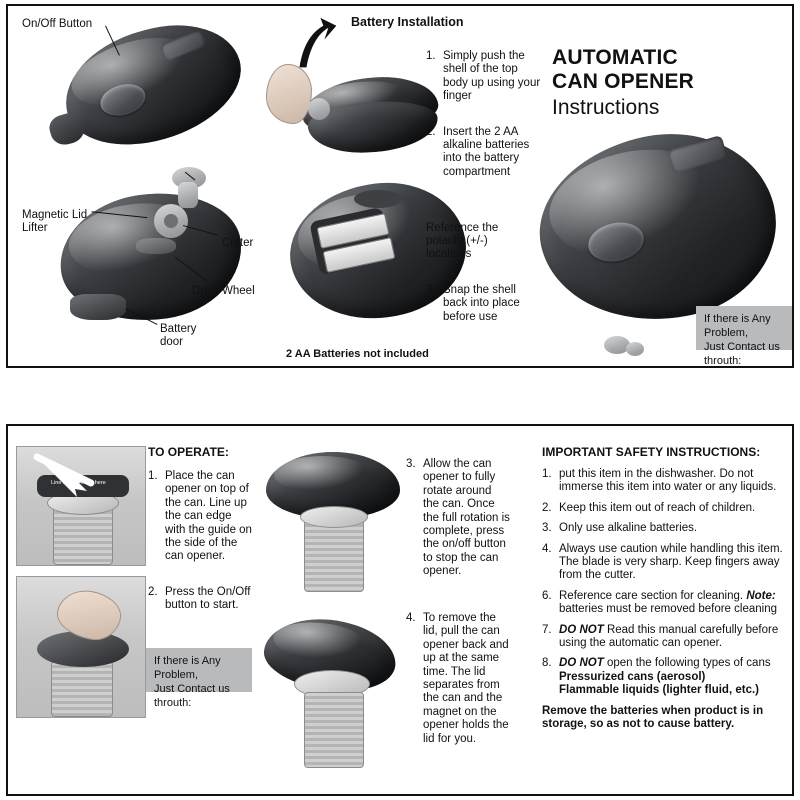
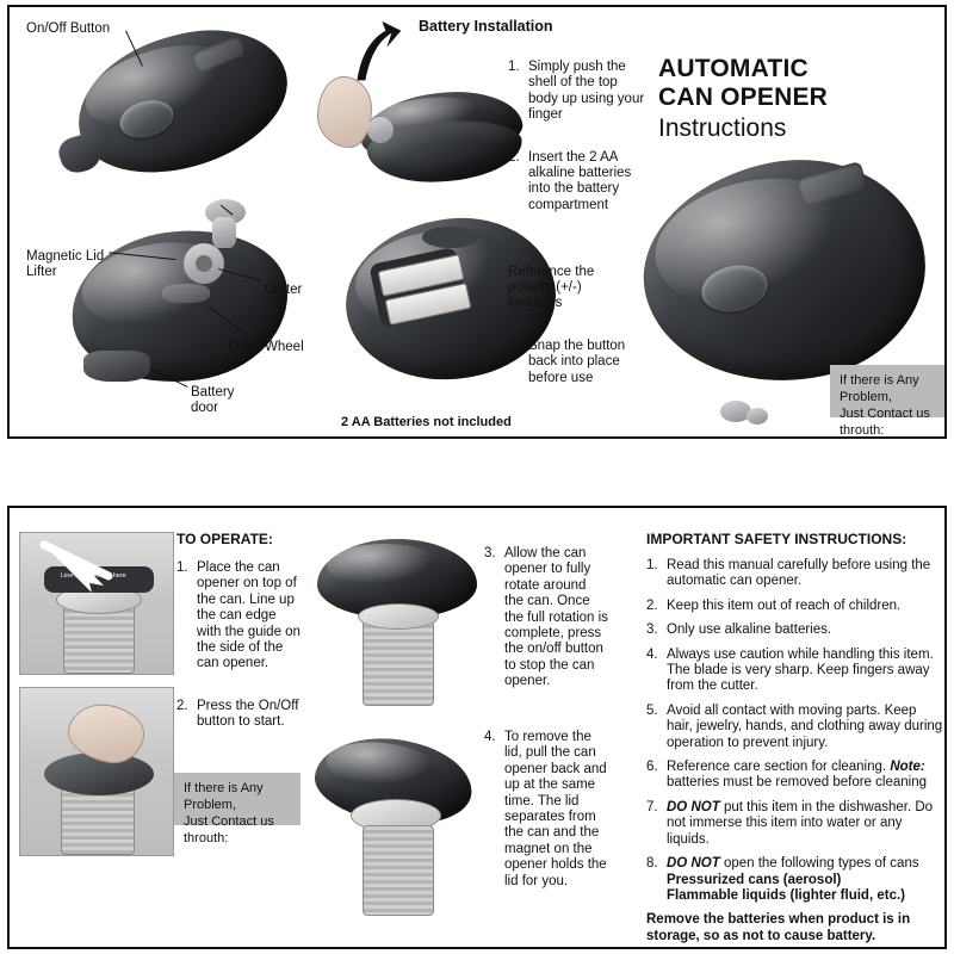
  On/Off Button
  Magnetic Lid
  Lifter
  Cutter
  Drive Wheel
  Battery
  door
  Battery Installation
  2 AA Batteries not included
  1.
  Simply push the shell of the top body up using your finger
  2.
  Insert the 2 AA alkaline batteries into the battery compartment
  Reference the polarity (+/-) locations
- Snap the shell back into place before use
+ Snap the button back into place before use
  AUTOMATIC
  CAN OPENER
  Instructions
  If there is Any Problem,
  Just Contact us throuth:
  If there is Any Problem,
  Just Contact us throuth:
  TO OPERATE:
  1.
  Place the can opener on top of the can. Line up the can edge with the guide on the side of the can opener.
  2.
  Press the On/Off button to start.
  3.
  Allow the can opener to fully rotate around the can. Once the full rotation is complete, press the on/off button to stop the can opener.
  4.
  To remove the lid, pull the can opener back and up at the same time. The lid separates from the can and the magnet on the opener holds the lid for you.
  IMPORTANT SAFETY INSTRUCTIONS:
  1.
- put this item in the dishwasher. Do not immerse this item into water or any liquids.
+ Read this manual carefully before using the automatic can opener.
  2.
  Keep this item out of reach of children.
  3.
  Only use alkaline batteries.
  4.
  Always use caution while handling this item. The blade is very sharp. Keep fingers away from the cutter.
+ 5.
+ Avoid all contact with moving parts. Keep hair, jewelry, hands, and clothing away during operation to prevent injury.
  6.
  Reference care section for cleaning. Note: batteries must be removed before cleaning
  7.
- DO NOT Read this manual carefully before using the automatic can opener.
+ DO NOT put this item in the dishwasher. Do not immerse this item into water or any liquids.
  8.
  DO NOT open the following types of cans
  Pressurized cans (aerosol)
  Flammable liquids (lighter fluid, etc.)
  Remove the batteries when product is in storage, so as not to cause battery.
